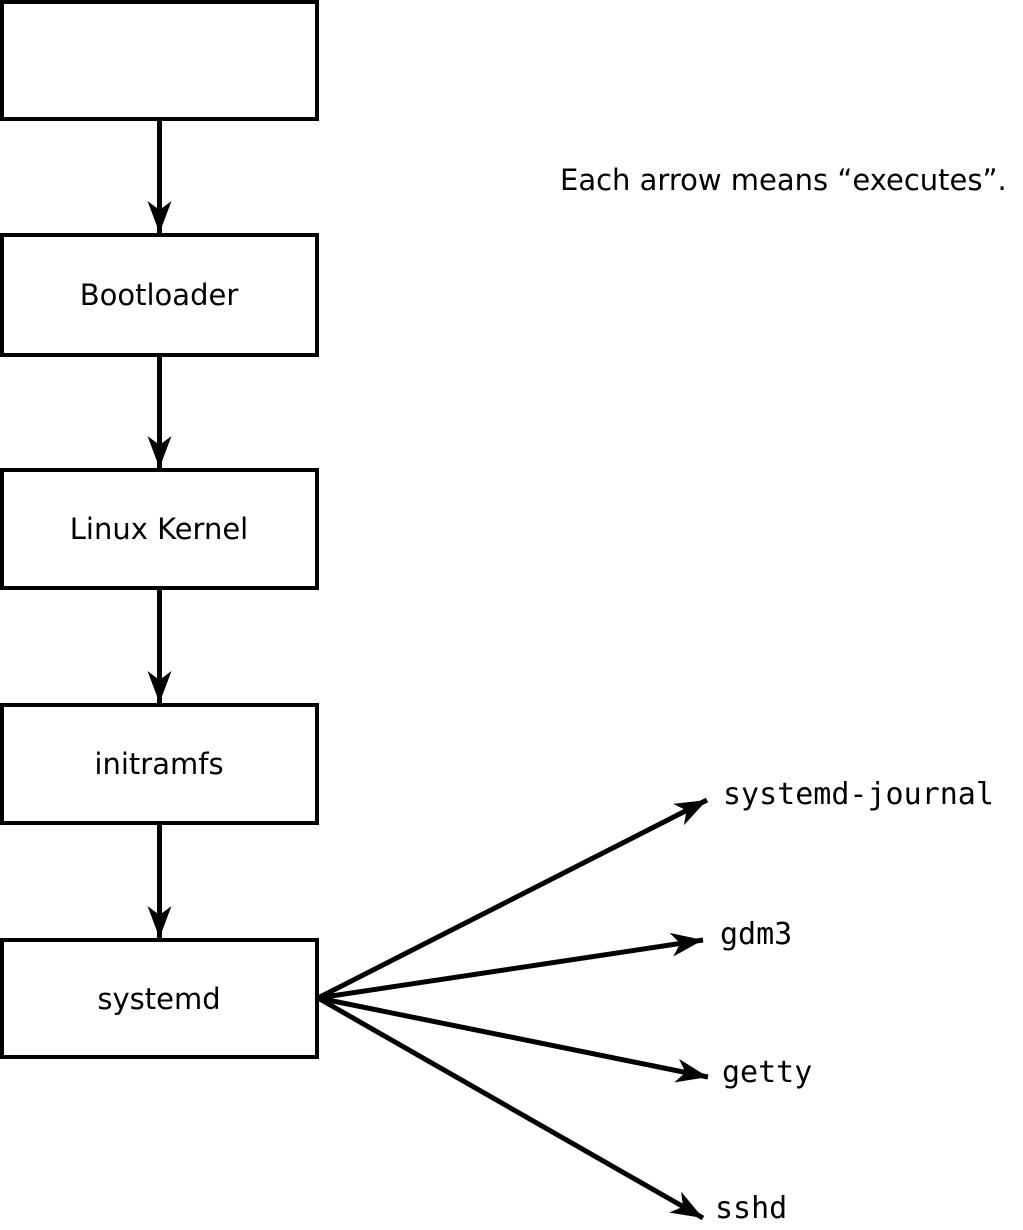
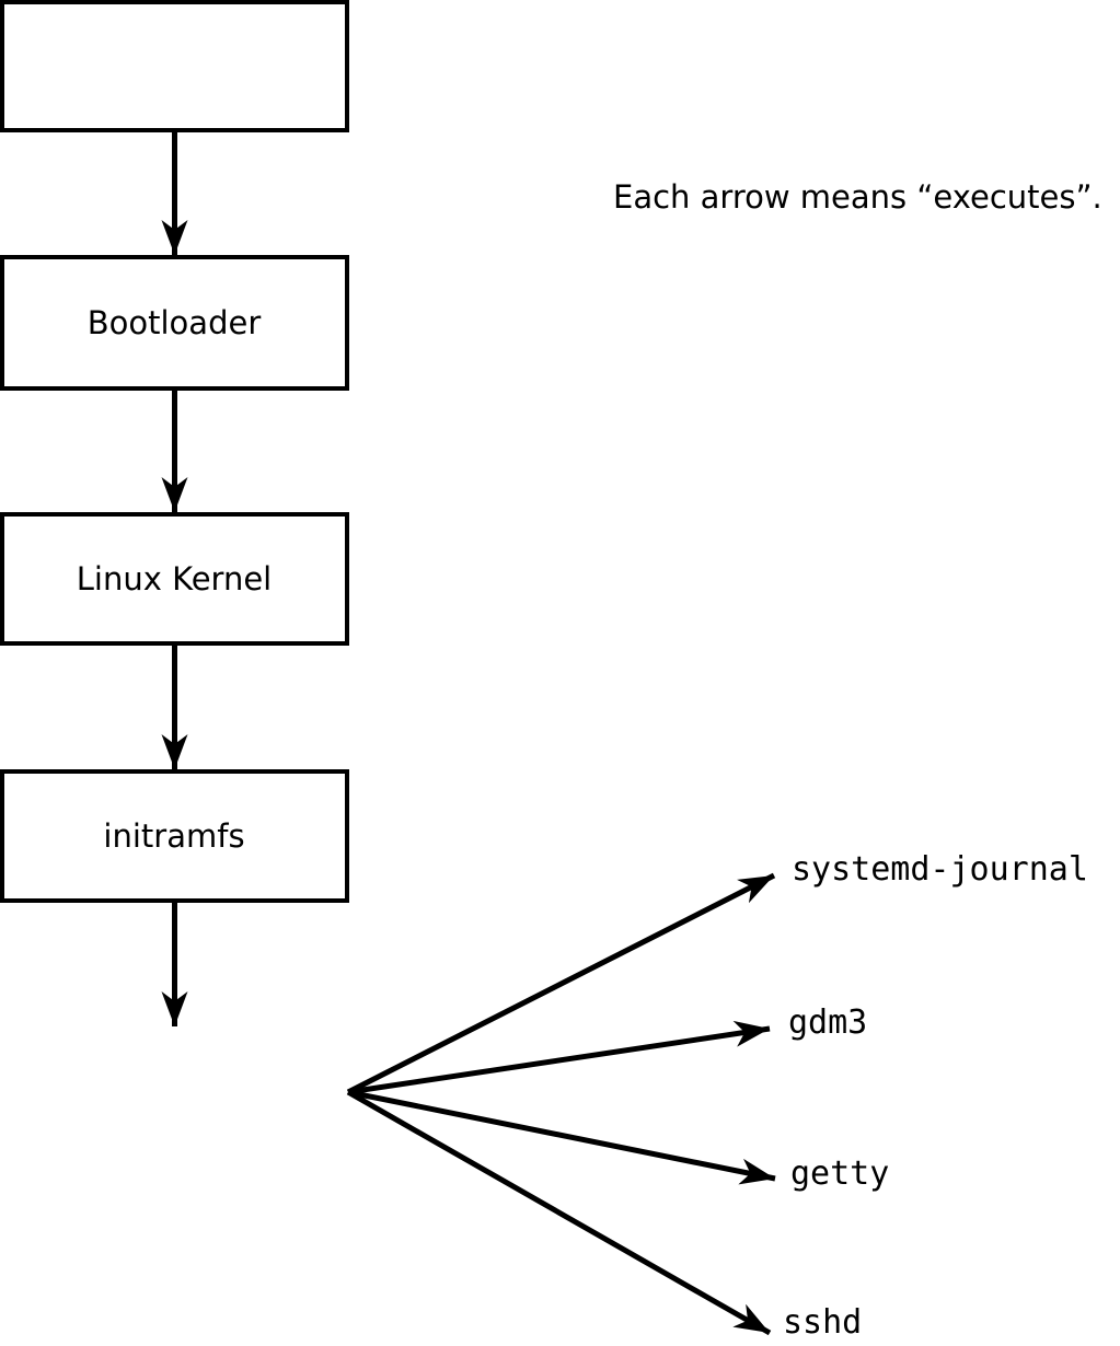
  Each arrow means “executes”.
  Bootloader
  Linux Kernel
  initramfs
- systemd
  systemd-journal
  gdm3
  getty
  sshd
